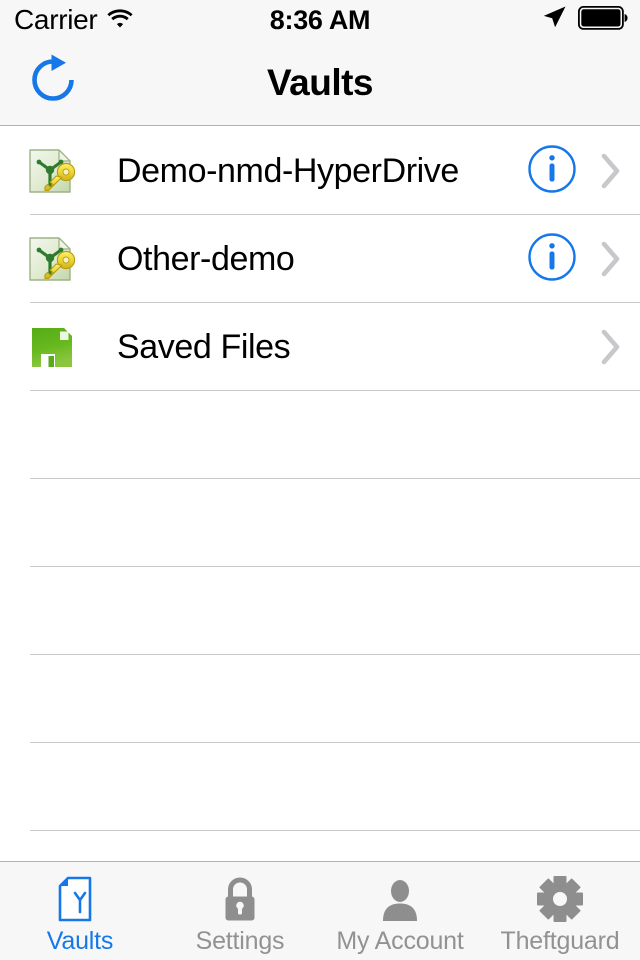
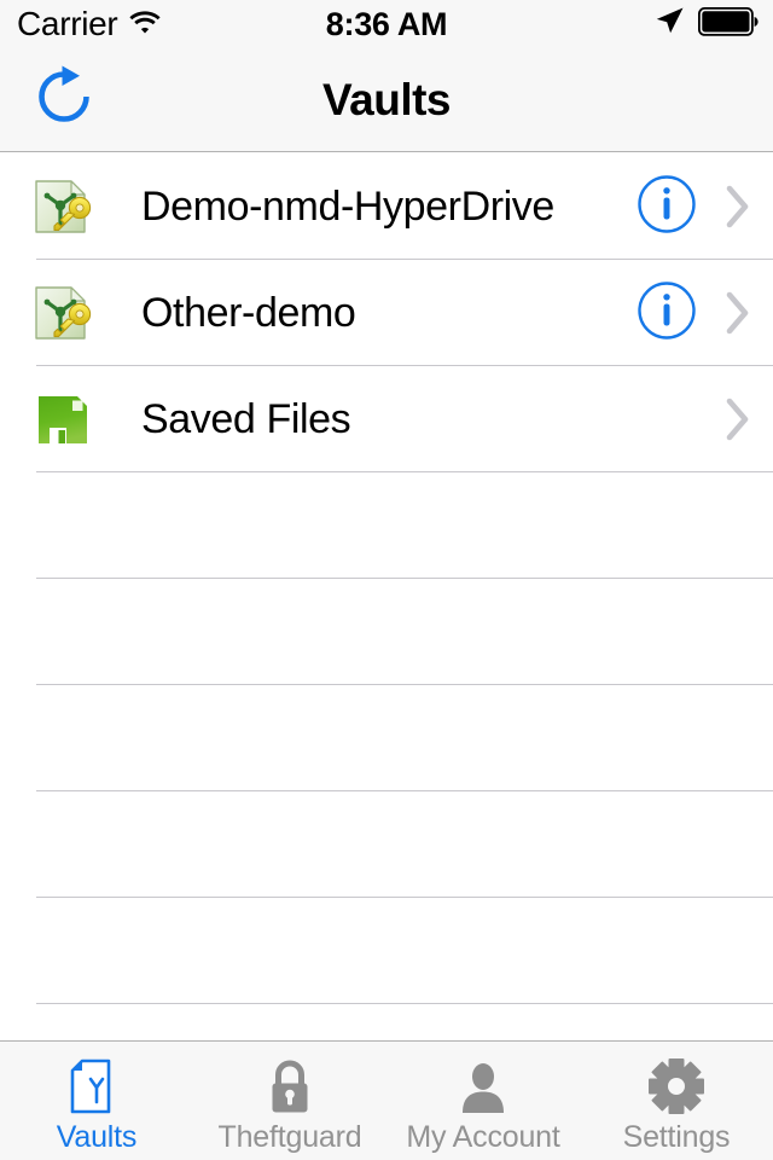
  Carrier
  8:36 AM
  Vaults
  Demo-nmd-HyperDrive
  Other-demo
  Saved Files
  Vaults
- Settings
+ Theftguard
  My Account
- Theftguard
+ Settings
